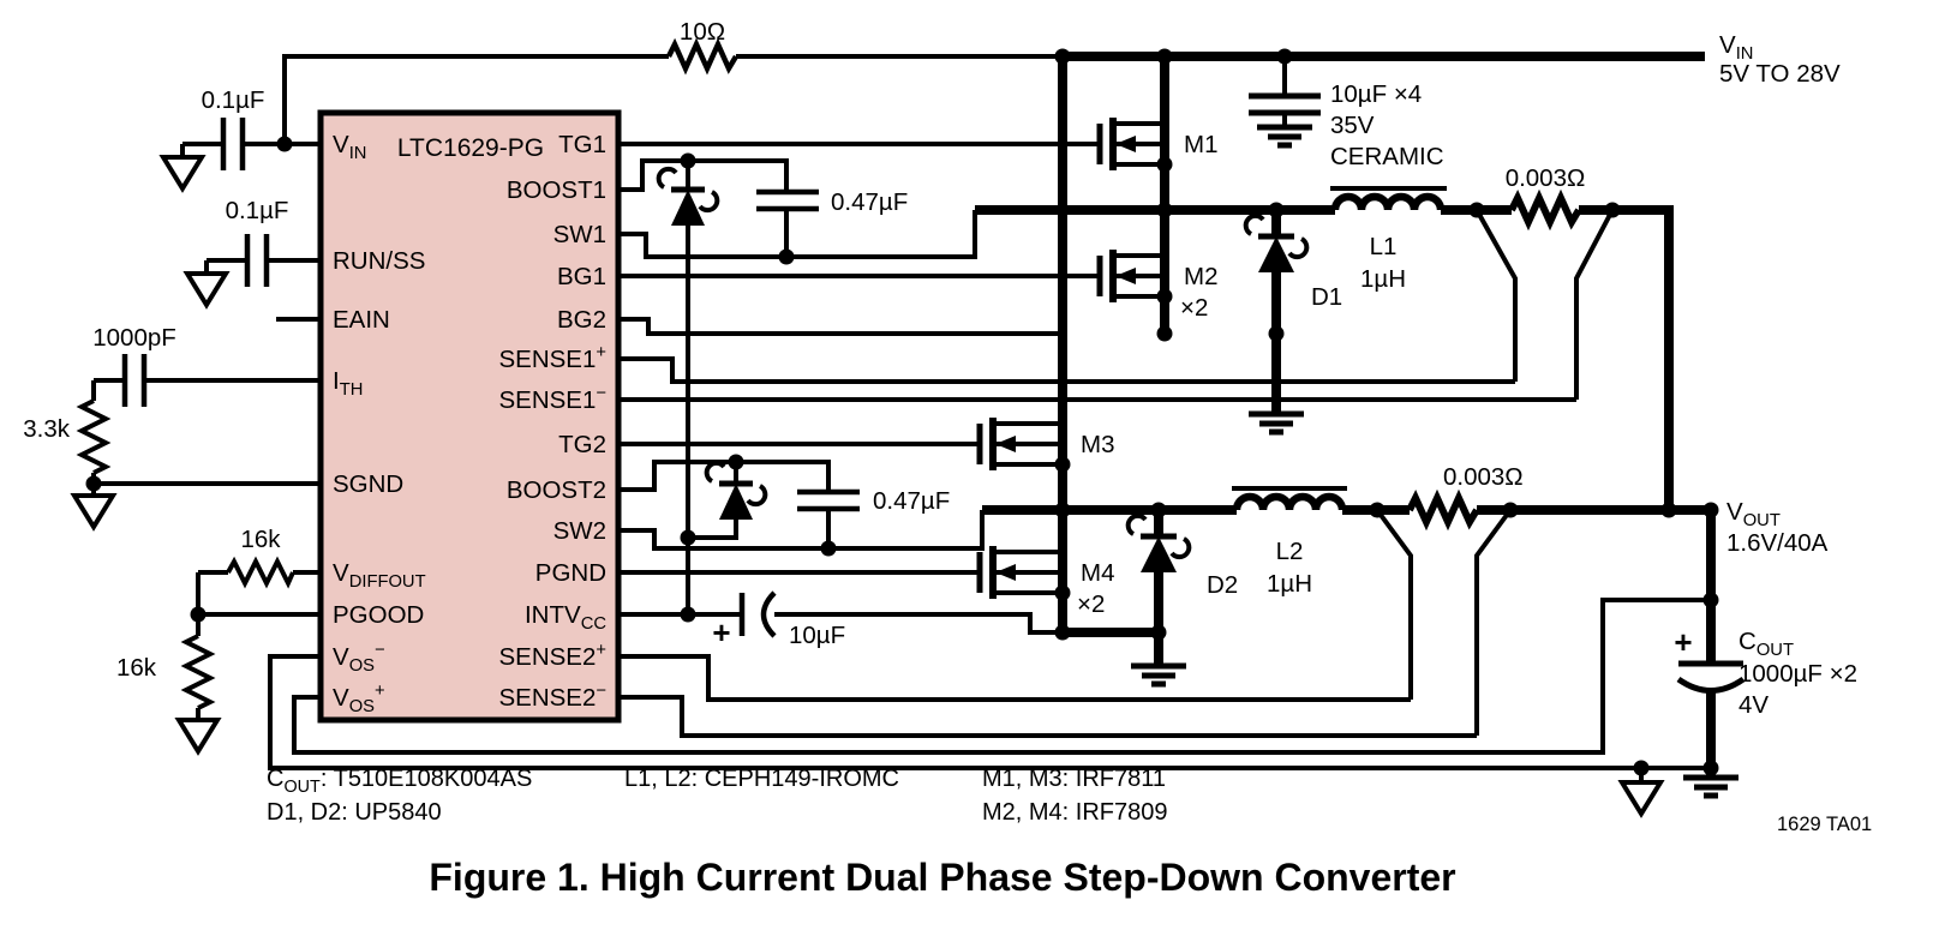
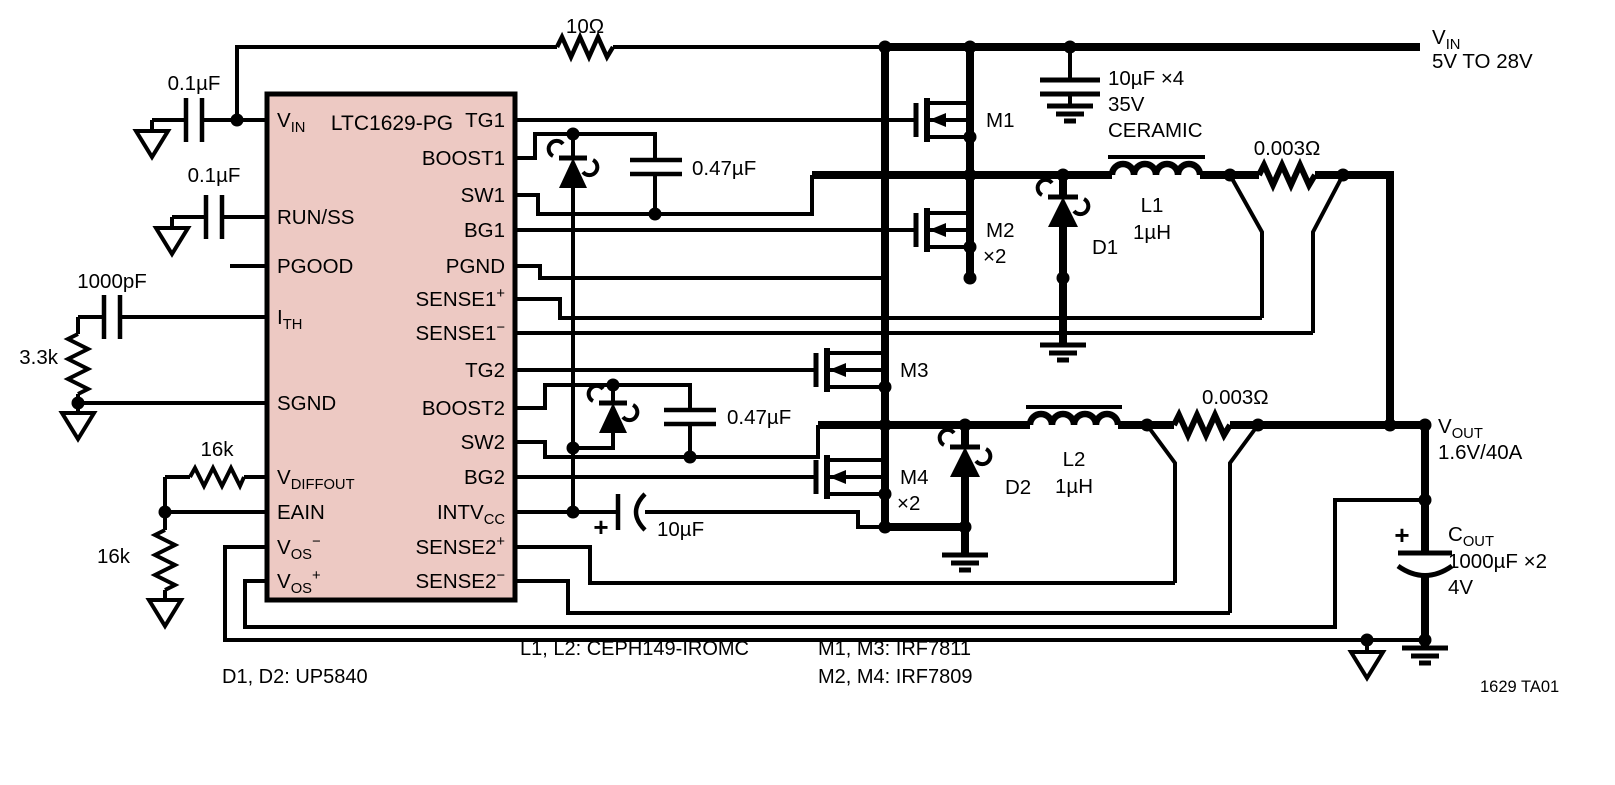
  LTC1629-PG
  VIN
  RUN/SS
- EAIN
+ PGOOD
  ITH
  SGND
  VDIFFOUT
- PGOOD
+ EAIN
  VOS −
  VOS +
  TG1
  BOOST1
  SW1
  BG1
- BG2
+ PGND
  SENSE1+
  SENSE1−
  TG2
  BOOST2
  SW2
- PGND
+ BG2
  INTVCC
  SENSE2+
  SENSE2−
  10Ω
  0.1µF
  0.1µF
  1000pF
  3.3k
  16k
  16k
  0.47µF
  0.47µF
  +
  10µF
  M1
  M2
  ×2
  M3
  M4
  ×2
  D1
  D2
  L1
  1µH
  L2
  1µH
  0.003Ω
  0.003Ω
  10µF ×4
  35V
  CERAMIC
  VIN
  5V TO 28V
  VOUT
  1.6V/40A
  +
  COUT
  1000µF ×2
  4V
- COUT: T510E108K004AS
  D1, D2: UP5840
  L1, L2: CEPH149-IROMC
  M1, M3: IRF7811
  M2, M4: IRF7809
  1629 TA01
- Figure 1. High Current Dual Phase Step-Down Converter
